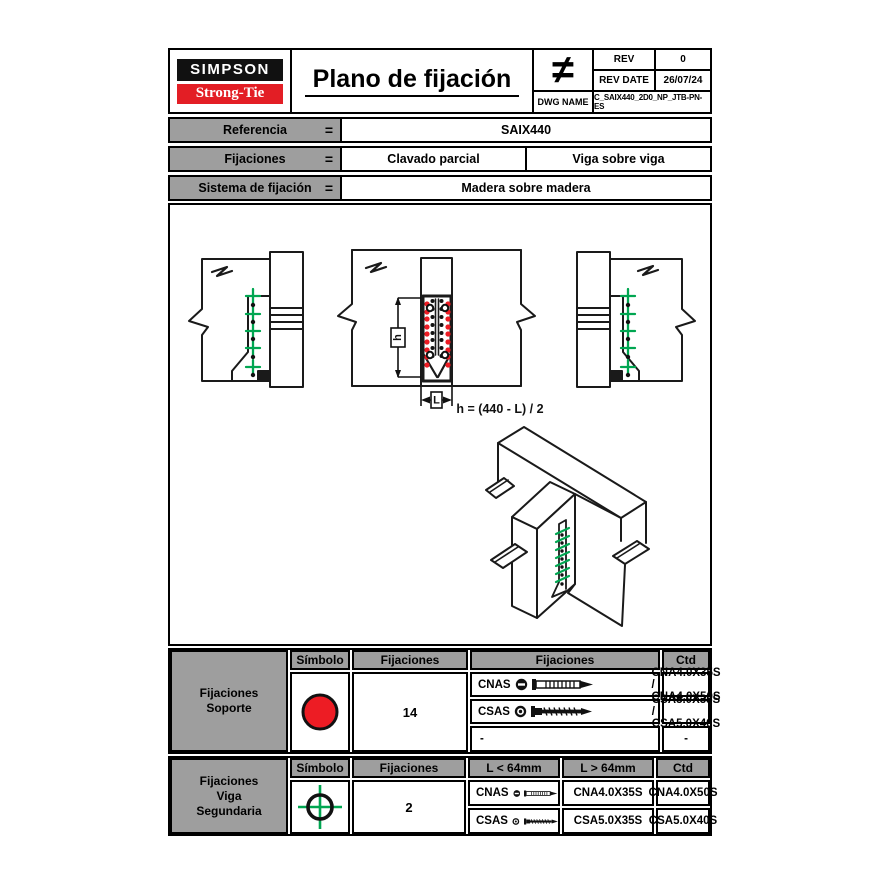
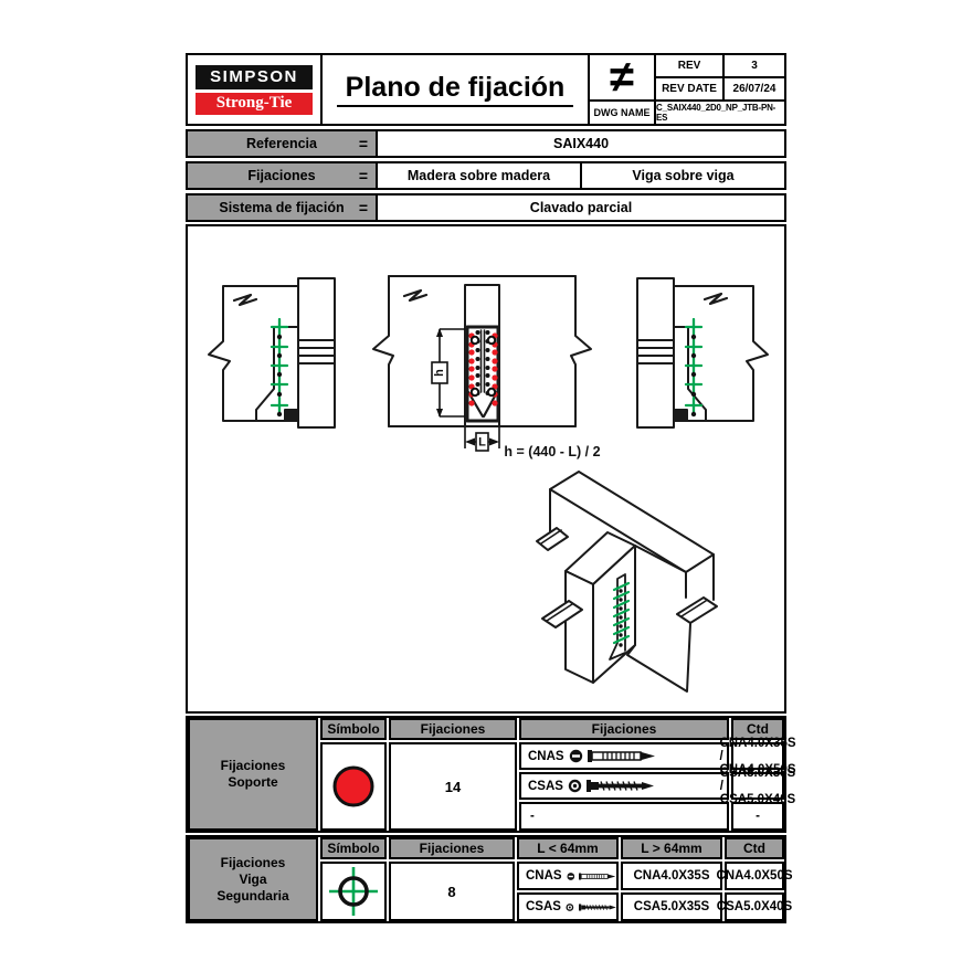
  SIMPSON
  Strong-Tie
  Plano de fijación
  ≠
  REV
- 0
+ 3
  REV DATE
  26/07/24
  DWG NAME
  C_SAIX440_2D0_NP_JTB-PN-ES
  Referencia
  =
  SAIX440
  Fijaciones
  =
- Clavado parcial
+ Madera sobre madera
  Viga sobre viga
  Sistema de fijación
  =
- Madera sobre madera
+ Clavado parcial
  L
  h = (440 - L) / 2
  Fijaciones
  Soporte
  Símbolo
  Fijaciones
  Fijaciones
  Ctd
  CNAS
  CNA4.0X35S / NA4.0X50
  14
  CSAS
  CSA5.0X35S / CSA5.0X40S
  -
  -
  Fijaciones
  Viga
  Segundaria
  Símbolo
  Fijaciones
  L < 64mm
  L > 64mm
  Ctd
  CNAS
  CNA4.0X35S
  CNA4.0X50S
- 2
+ 8
  CSAS
  CSA5.0X35S
  CSA5.0X40S
